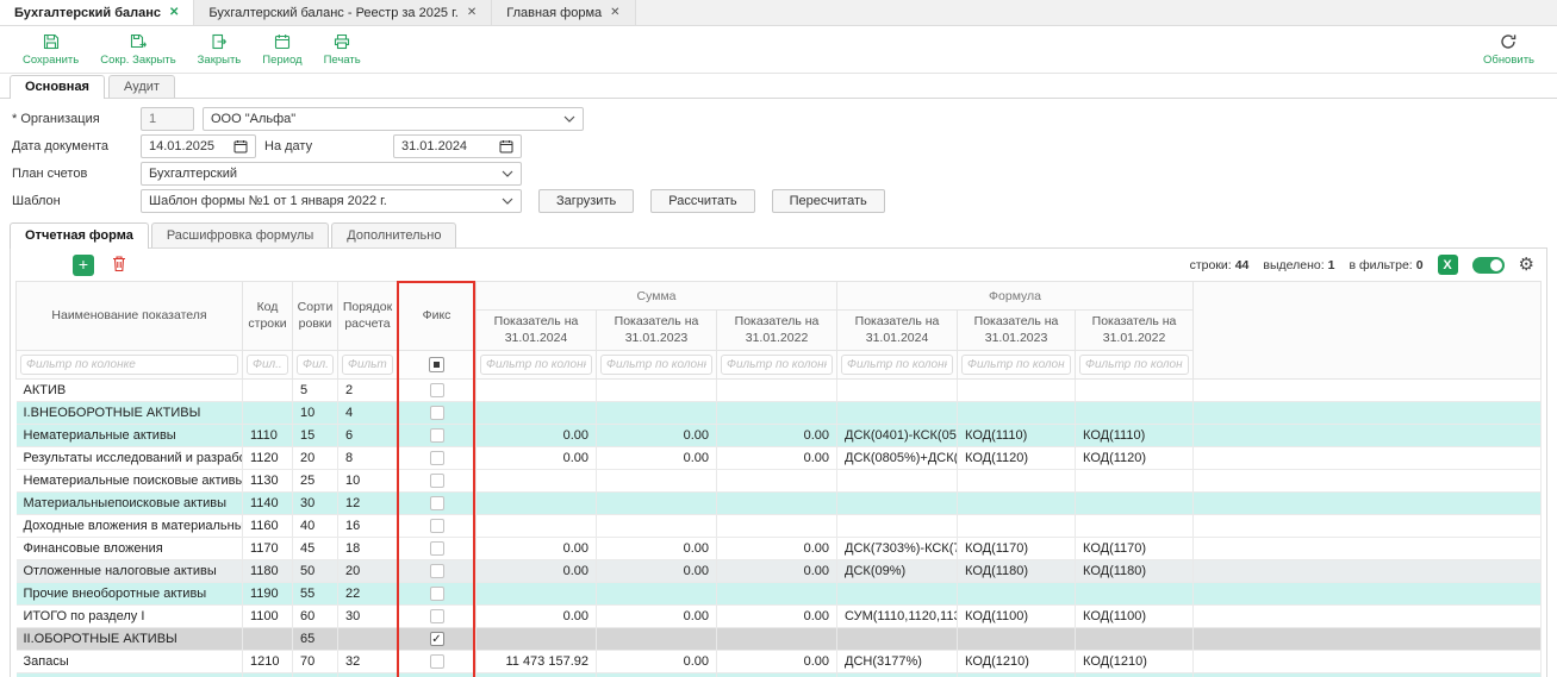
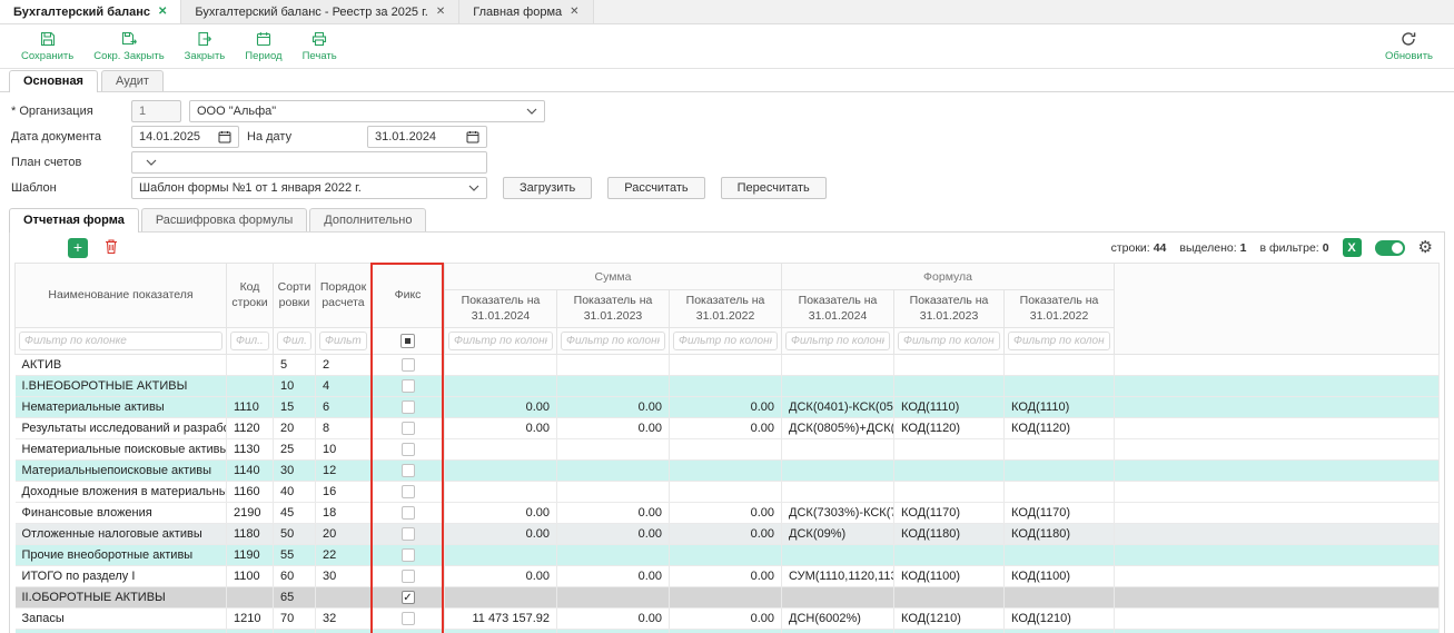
  Бухгалтерский баланс
  ✕
  Бухгалтерский баланс - Реестр за 2025 г.
  ✕
  Главная форма
  ✕
  Сохранить
  Сокр. Закрыть
  Закрыть
  Период
  Печать
  Обновить
  Основная
  Аудит
  * Организация
  1
  ООО "Альфа"
  Дата документа
  14.01.2025
  На дату
  31.01.2024
  План счетов
- Бухгалтерский
  Шаблон
  Шаблон формы №1 от 1 января 2022 г.
  Загрузить
  Рассчитать
  Пересчитать
  Отчетная форма
  Расшифровка формулы
  Дополнительно
  +
  строки: 44
  выделено: 1
  в фильтре: 0
  X
  ⚙
  Наименование показателя	Код строки	Сорти ровки	Порядок расчета	Фикс	Сумма	Формула
  Показатель на 31.01.2024	Показатель на 31.01.2023	Показатель на 31.01.2022	Показатель на 31.01.2024	Показатель на 31.01.2023	Показатель на 31.01.2022
  Фильтр по колонке	Фил..	Фил.	Фильт		Фильтр по колонк	Фильтр по колонк	Фильтр по колонк	Фильтр по колонк	Фильтр по колон	Фильтр по колон
  АКТИВ		5	2
  I.ВНЕОБОРОТНЫЕ АКТИВЫ		10	4
  Нематериальные активы	1110	15	6		0.00	0.00	0.00	ДСК(0401)-КСК(05	КОД(1110)	КОД(1110)
  Результаты исследований и разраб	1120	20	8		0.00	0.00	0.00	ДСК(0805%)+ДСК(	КОД(1120)	КОД(1120)
  Нематериальные поисковые активы	1130	25	10
  Материальныепоисковые активы	1140	30	12
  Доходные вложения в материальны	1160	40	16
- Финансовые вложения	1170	45	18		0.00	0.00	0.00	ДСК(7303%)-КСК(7	КОД(1170)	КОД(1170)
+ Финансовые вложения	2190	45	18		0.00	0.00	0.00	ДСК(7303%)-КСК(7	КОД(1170)	КОД(1170)
  Отложенные налоговые активы	1180	50	20		0.00	0.00	0.00	ДСК(09%)	КОД(1180)	КОД(1180)
  Прочие внеоборотные активы	1190	55	22
  ИТОГО по разделу I	1100	60	30		0.00	0.00	0.00	СУМ(1110,1120,113	КОД(1100)	КОД(1100)
  II.ОБОРОТНЫЕ АКТИВЫ		65		✓
- Запасы	1210	70	32		11 473 157.92	0.00	0.00	ДСН(3177%)	КОД(1210)	КОД(1210)
+ Запасы	1210	70	32		11 473 157.92	0.00	0.00	ДСН(6002%)	КОД(1210)	КОД(1210)
